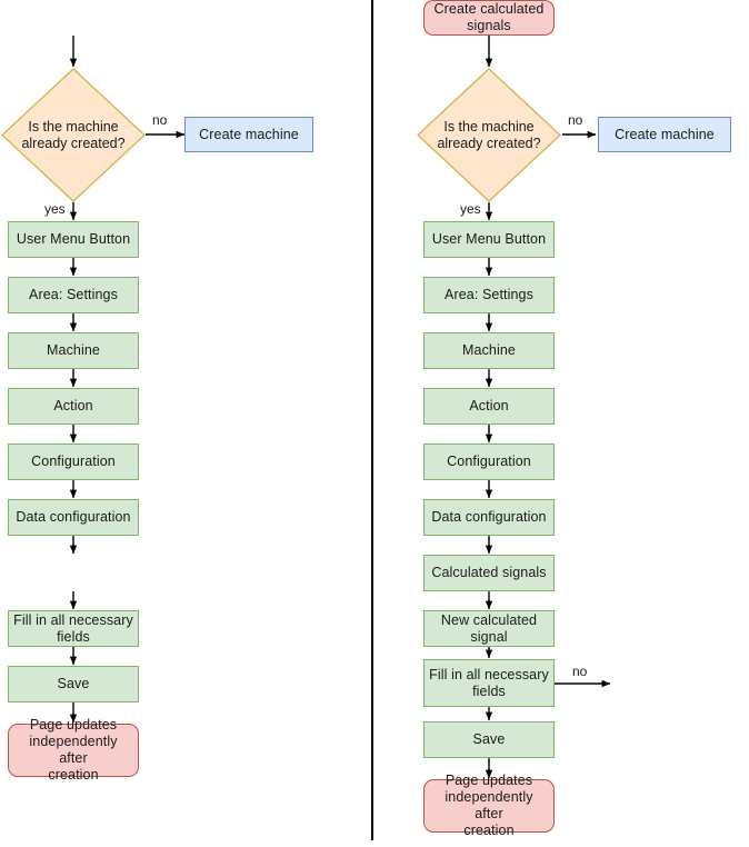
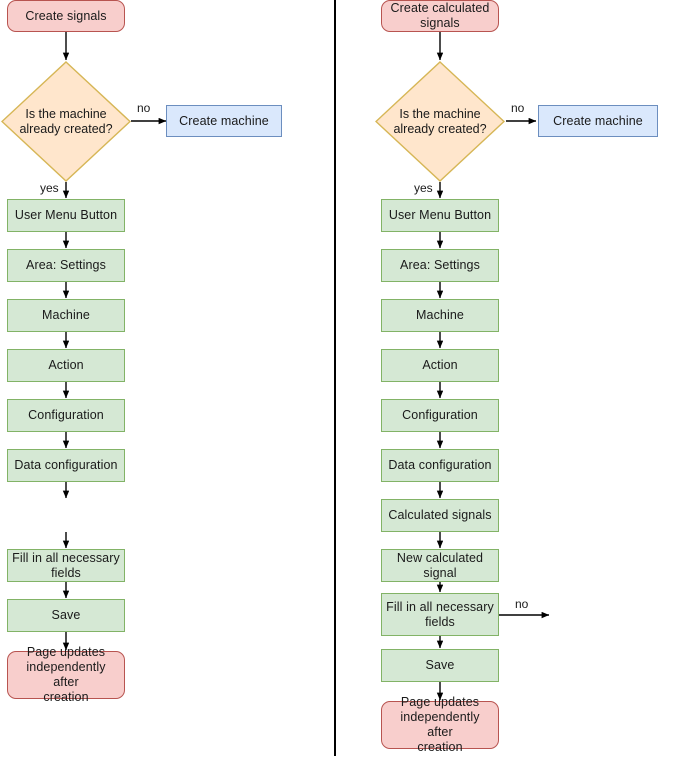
+ Create signals
  Is the machine
  already created?
  Create machine
  User Menu Button
  Area: Settings
  Machine
  Action
  Configuration
  Data configuration
  Fill in all necessary
  fields
  Save
  Page updates
  independently after
  creation
  no
  yes
  Create calculated
  signals
  Is the machine
  already created?
  Create machine
  User Menu Button
  Area: Settings
  Machine
  Action
  Configuration
  Data configuration
  Calculated signals
  New calculated signal
  Fill in all necessary
  fields
  Save
  Page updates
  independently after
  creation
  no
  yes
  no
